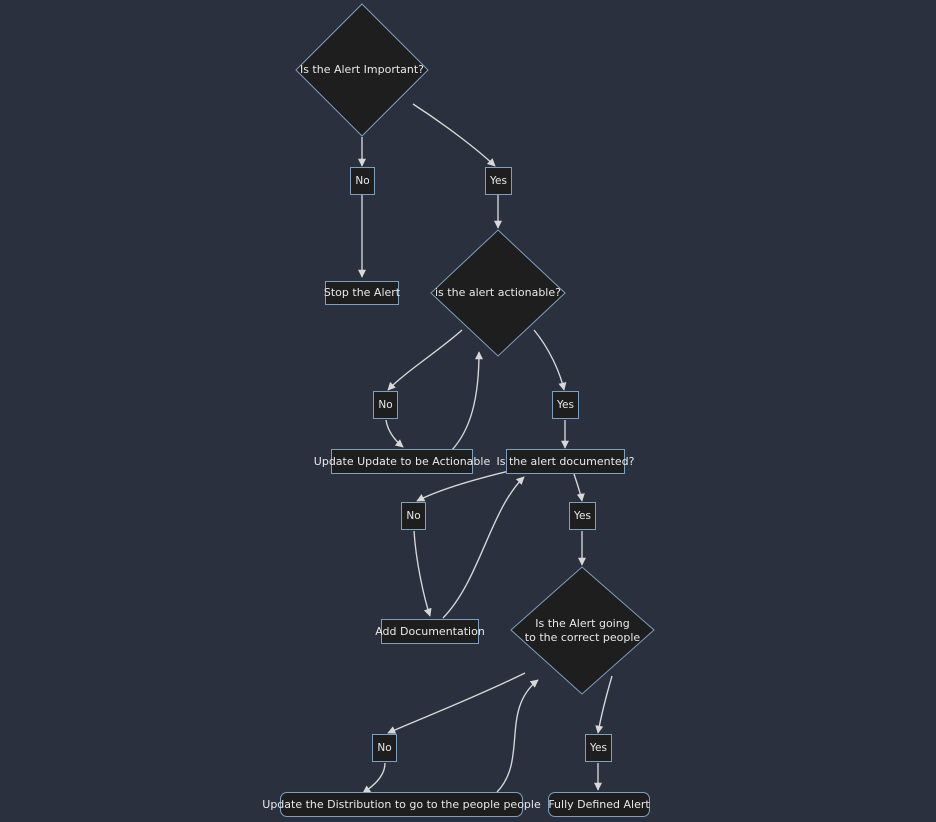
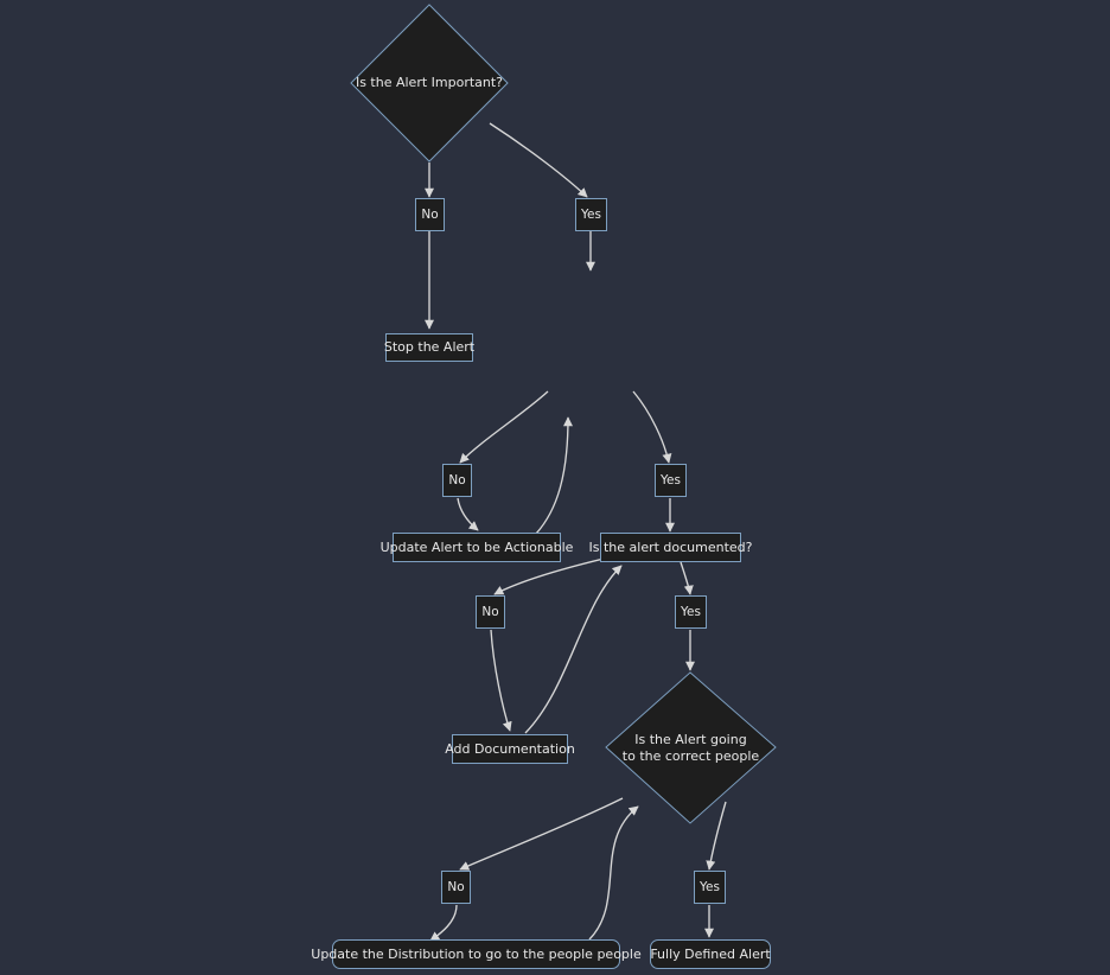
  Is the Alert Important?
  No
  Yes
  Stop the Alert
- is the alert actionable?
  No
  Yes
- Update Update to be Actionable
+ Update Alert to be Actionable
  Is the alert documented?
  No
  Yes
  Add Documentation
  Is the Alert going
  to the correct people
  No
  Yes
  Update the Distribution to go to the people people
  Fully Defined Alert
